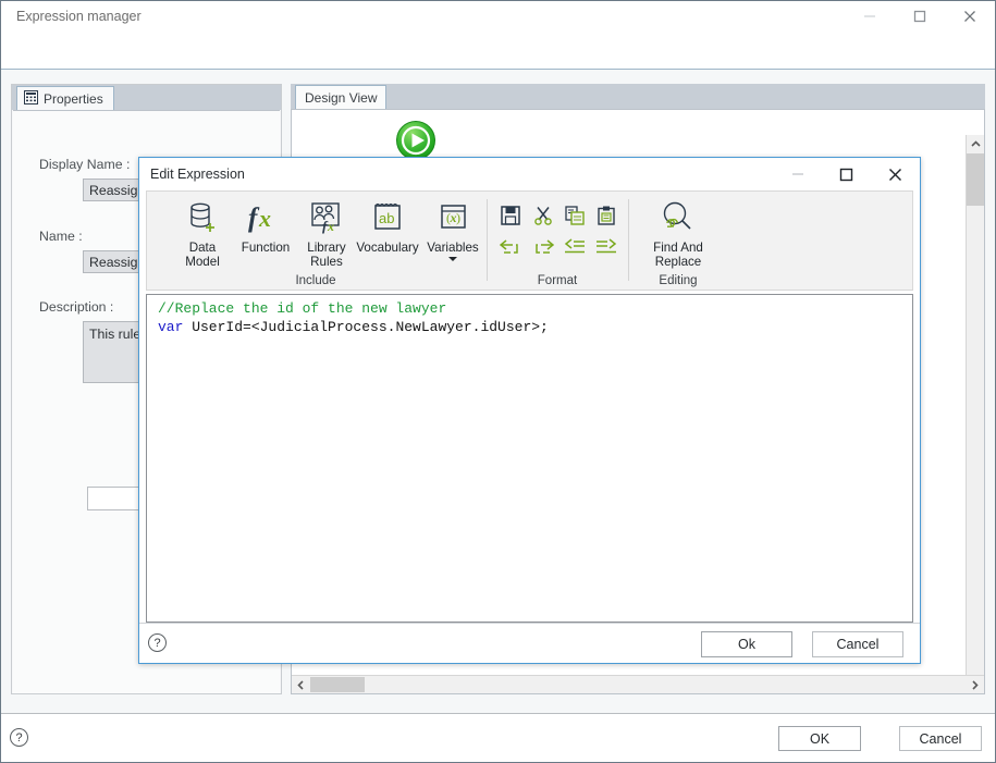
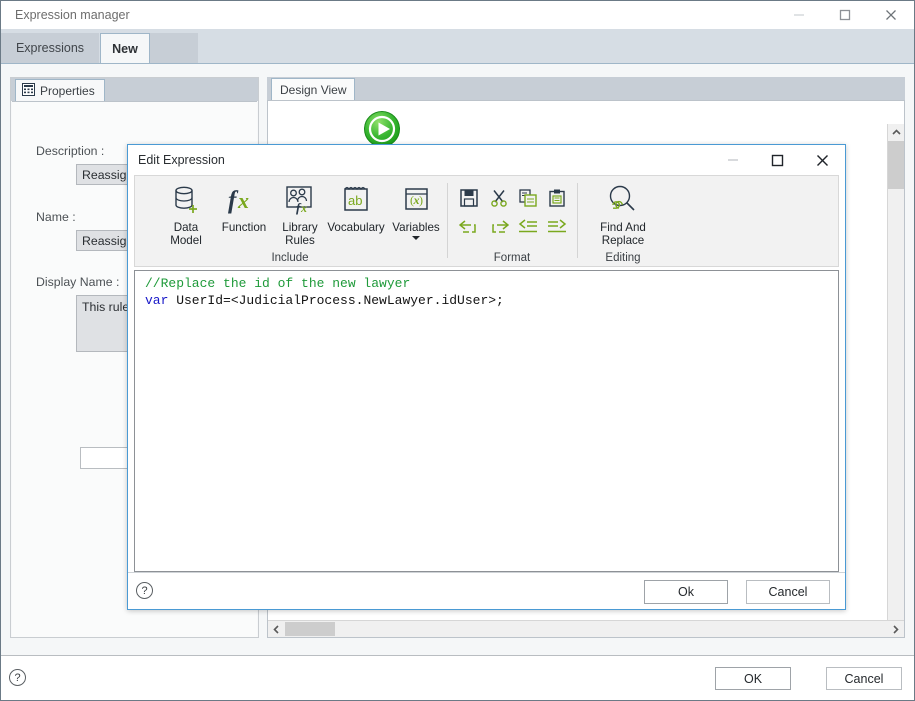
  Expression manager
+ Expressions
+ New
  Properties
- Display Name :
+ Description :
  Reassig
  Name :
  Reassig
- Description :
+ Display Name :
  Design View
  ?
  OK
  Cancel
  Edit Expression
  Data
  Model
  f
  x
  Function
  f
  x
  Library
  Rules
  ab
  Vocabulary
  (
  x
  )
  Variables
  Include
  Format
  Find And
  Replace
  Editing
  //Replace the id of the new lawyer var UserId=<JudicialProcess.NewLawyer.idUser>;
  ?
  Ok
  Cancel
